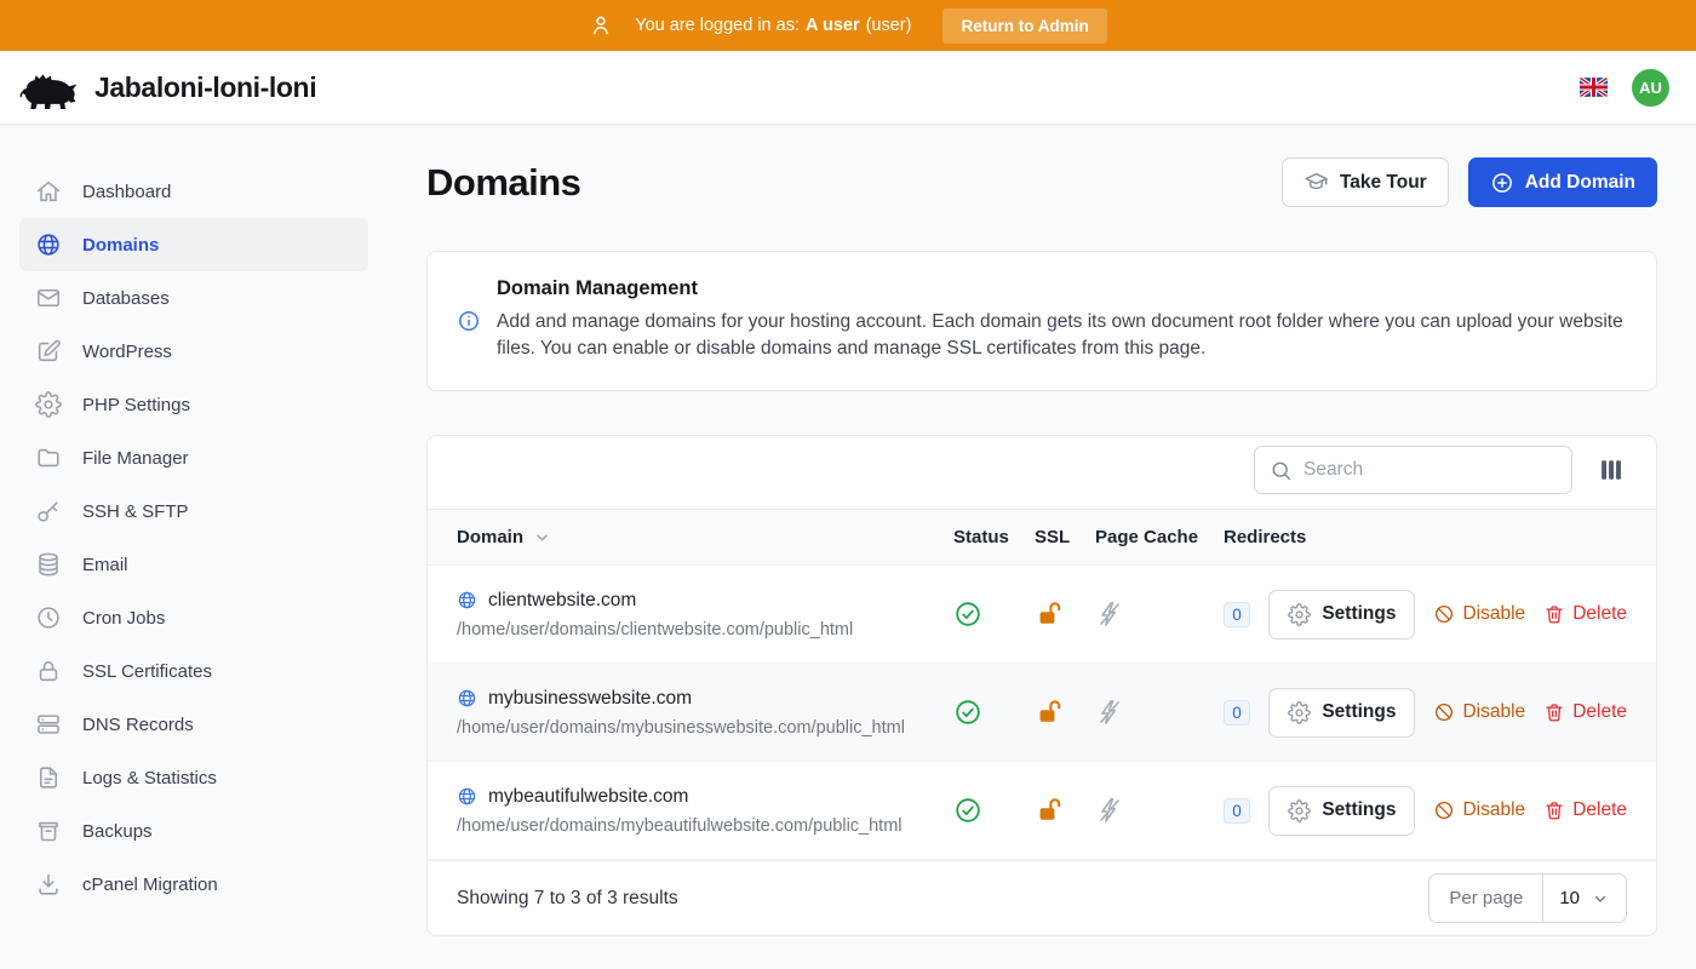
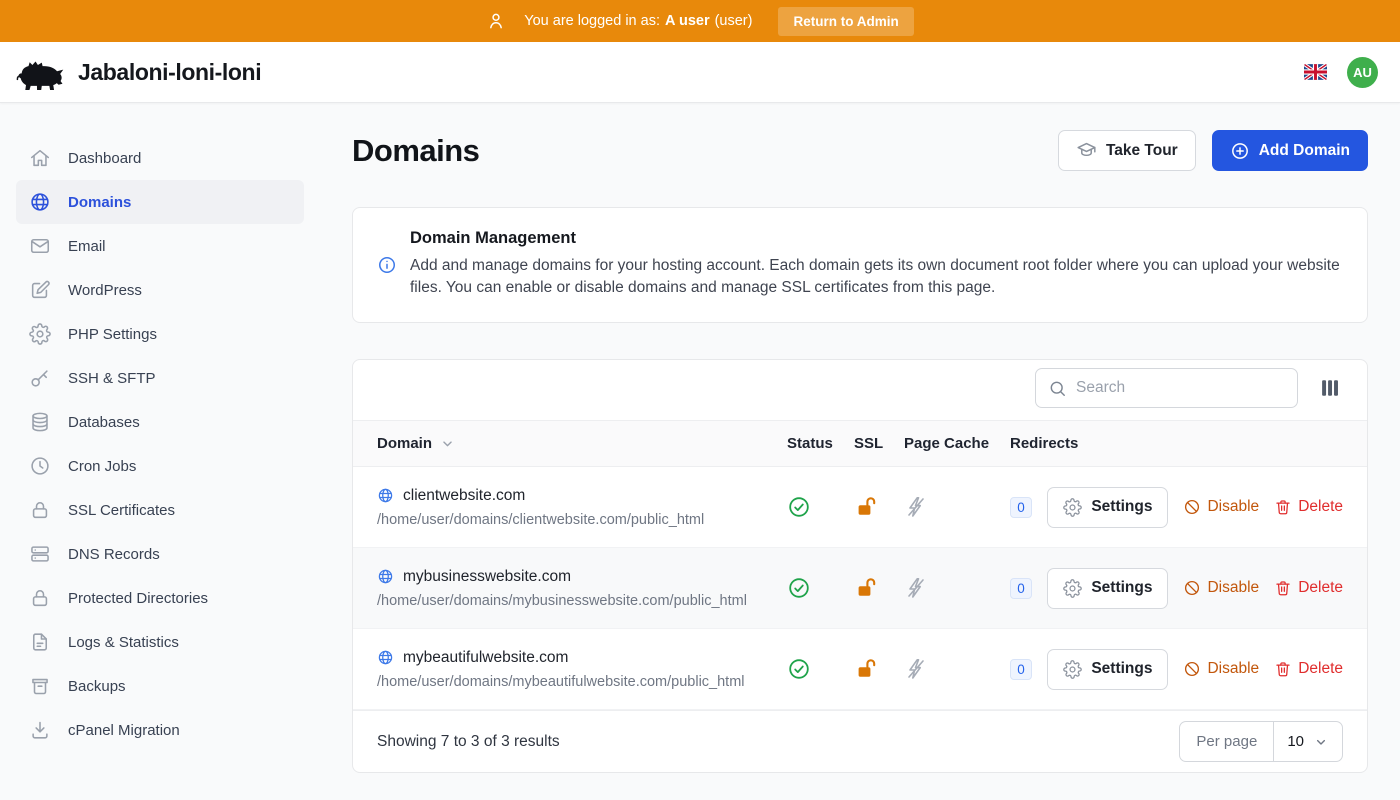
  You are logged in as:
  A user
  (user)
  Return to Admin
  Jabaloni-loni-loni
  AU
  Dashboard
  Domains
- Databases
+ Email
  WordPress
  PHP Settings
- File Manager
  SSH & SFTP
- Email
+ Databases
  Cron Jobs
  SSL Certificates
  DNS Records
+ Protected Directories
  Logs & Statistics
  Backups
  cPanel Migration
  Domains
  Take Tour
  Add Domain
  Domain Management
  Add and manage domains for your hosting account. Each domain gets its own document root folder where you can upload your website files. You can enable or disable domains and manage SSL certificates from this page.
  Search
  Domain
  Status
  SSL
  Page Cache
  Redirects
  clientwebsite.com
  /home/user/domains/clientwebsite.com/public_html
  0
  Settings
  Disable
  Delete
  mybusinesswebsite.com
  /home/user/domains/mybusinesswebsite.com/public_html
  0
  Settings
  Disable
  Delete
  mybeautifulwebsite.com
  /home/user/domains/mybeautifulwebsite.com/public_html
  0
  Settings
  Disable
  Delete
  Showing 7 to 3 of 3 results
  Per page
  10
